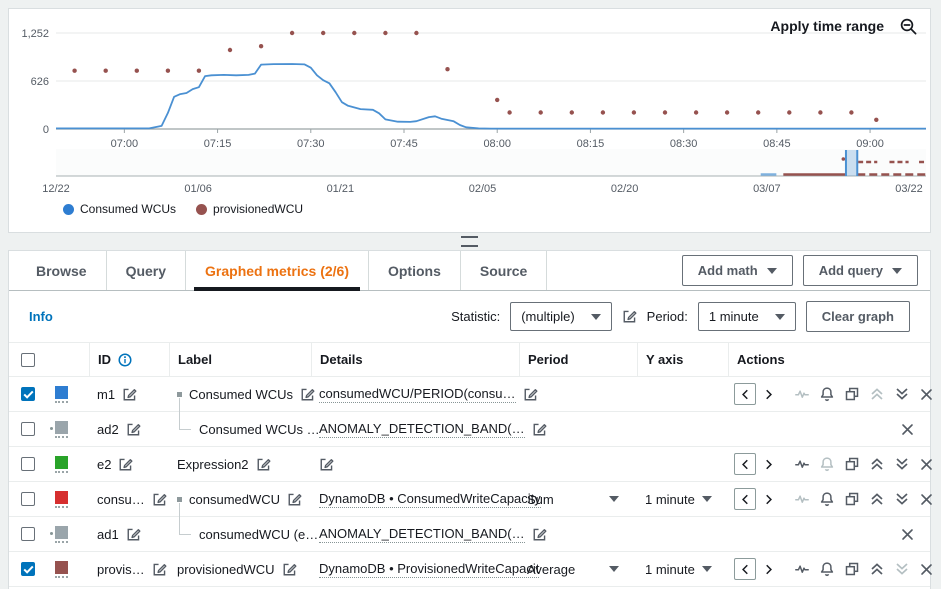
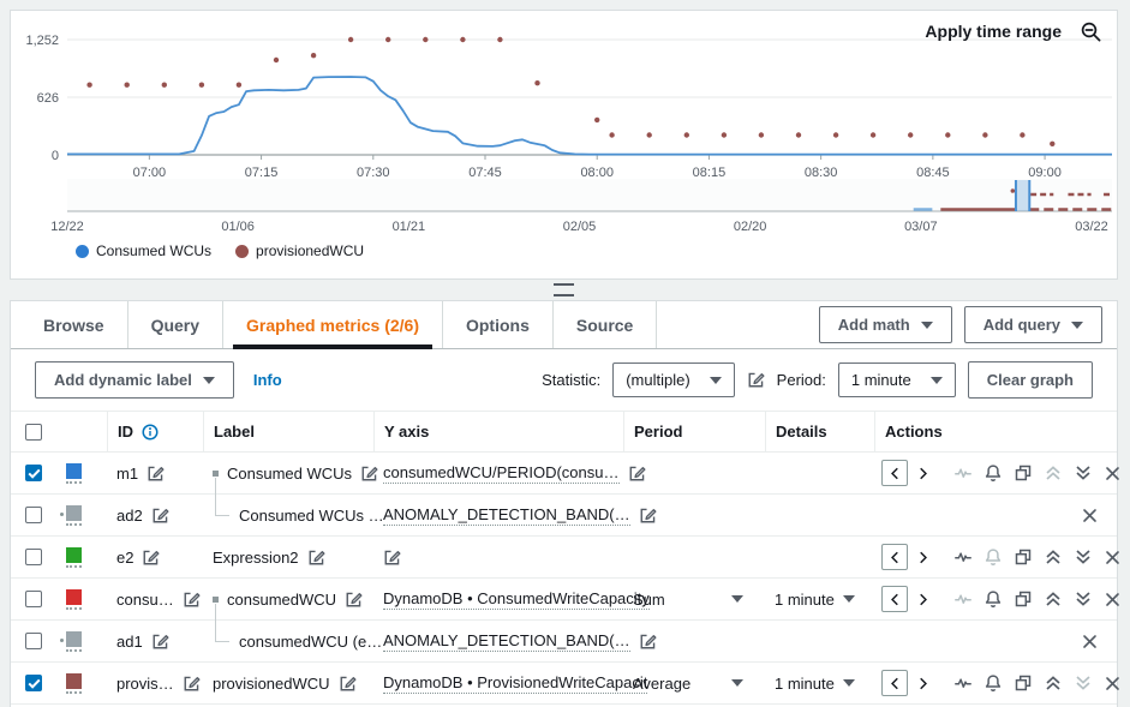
  0
  626
  1,252
  07:00
  07:15
  07:30
  07:45
  08:00
  08:15
  08:30
  08:45
  09:00
  12/22
  01/06
  01/21
  02/05
  02/20
  03/07
  03/22
  Apply time range
  Consumed WCUs
  provisionedWCU
  Browse
  Query
  Graphed metrics (2/6)
  Options
  Source
  Add math
  Add query
+ Add dynamic label
  Info
  Statistic:
  (multiple)
  Period:
  1 minute
  Clear graph
  ID
  Label
- Details
+ Y axis
  Period
- Y axis
+ Details
  Actions
  m1
  Consumed WCUs
  consumedWCU/PERIOD(consu…
  ad2
  Consumed WCUs …
  ANOMALY_DETECTION_BAND(…
  e2
  Expression2
  consu…
  consumedWCU
  DynamoDB • ConsumedWriteCapacity
  Sum
  1 minute
  ad1
  consumedWCU (e…
  ANOMALY_DETECTION_BAND(…
  provis…
  provisionedWCU
  DynamoDB • ProvisionedWriteCapacit
  Average
  1 minute
